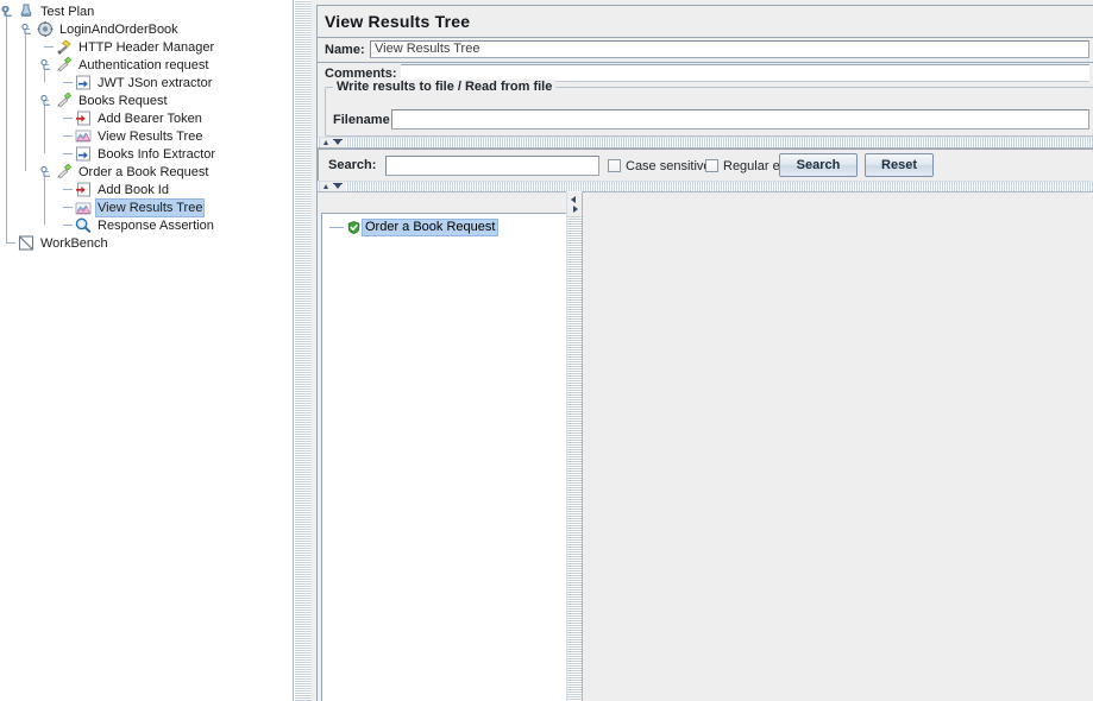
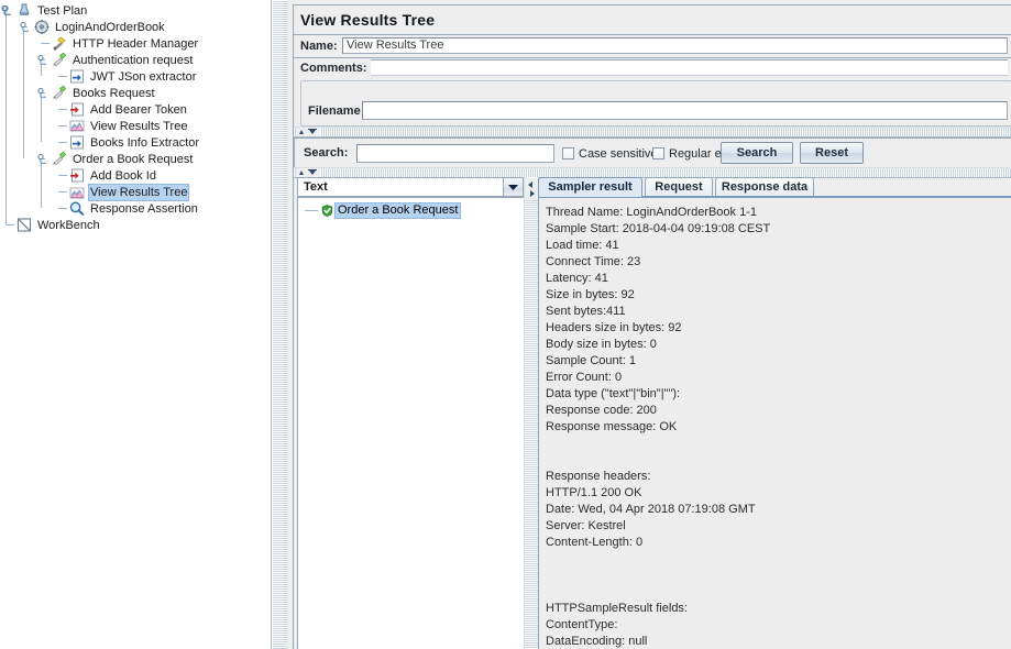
  Test Plan
  LoginAndOrderBook
  HTTP Header Manager
  Authentication request
  JWT JSon extractor
  Books Request
  Add Bearer Token
  View Results Tree
  Books Info Extractor
  Order a Book Request
  Add Book Id
  View Results Tree
  Response Assertion
  WorkBench
  View Results Tree
  Name:
  View Results Tree
  Comments:
- Write results to file / Read from file
  Filename
  Search:
  Case sensitiv
  Regular e
  Search
  Reset
+ Text
  Order a Book Request
+ Sampler result
+ Request
+ Response data
+ Thread Name: LoginAndOrderBook 1-1
+ Sample Start: 2018-04-04 09:19:08 CEST
+ Load time: 41
+ Connect Time: 23
+ Latency: 41
+ Size in bytes: 92
+ Sent bytes:411
+ Headers size in bytes: 92
+ Body size in bytes: 0
+ Sample Count: 1
+ Error Count: 0
+ Data type ("text"|"bin"|""):
+ Response code: 200
+ Response message: OK
+ Response headers:
+ HTTP/1.1 200 OK
+ Date: Wed, 04 Apr 2018 07:19:08 GMT
+ Server: Kestrel
+ Content-Length: 0
+ HTTPSampleResult fields:
+ ContentType:
+ DataEncoding: null
